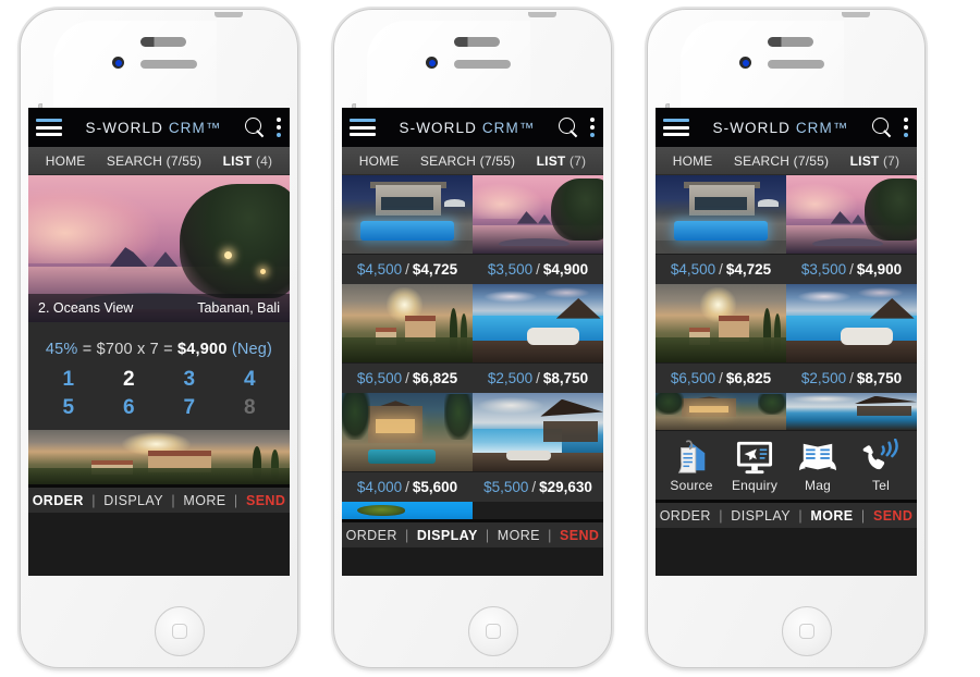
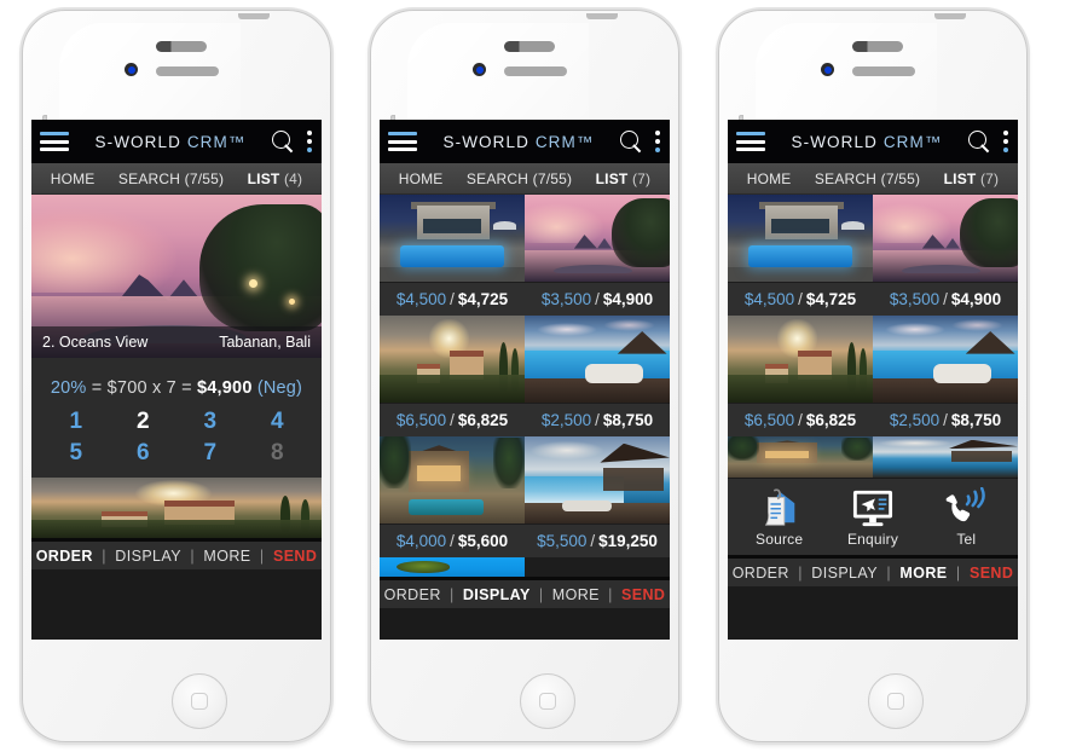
  S-WORLD CRM™
  HOME
  SEARCH (7/55)
  LIST (4)
  2. Oceans View
  Tabanan, Bali
- 45% = $700 x 7 = $4,900 (Neg)
+ 20% = $700 x 7 = $4,900 (Neg)
  1
  2
  3
  4
  5
  6
  7
  8
  ORDER
  |
  DISPLAY
  |
  MORE
  |
  SEND
  S-WORLD CRM™
  HOME
  SEARCH (7/55)
  LIST (7)
  $4,500
  /
  $4,725
  $3,500
  /
  $4,900
  $6,500
  /
  $6,825
  $2,500
  /
  $8,750
  $4,000
  /
  $5,600
  $5,500
  /
- $29,630
+ $19,250
  ORDER
  |
  DISPLAY
  |
  MORE
  |
  SEND
  S-WORLD CRM™
  HOME
  SEARCH (7/55)
  LIST (7)
  $4,500
  /
  $4,725
  $3,500
  /
  $4,900
  $6,500
  /
  $6,825
  $2,500
  /
  $8,750
  Source
  Enquiry
- Mag
  Tel
  ORDER
  |
  DISPLAY
  |
  MORE
  |
  SEND
